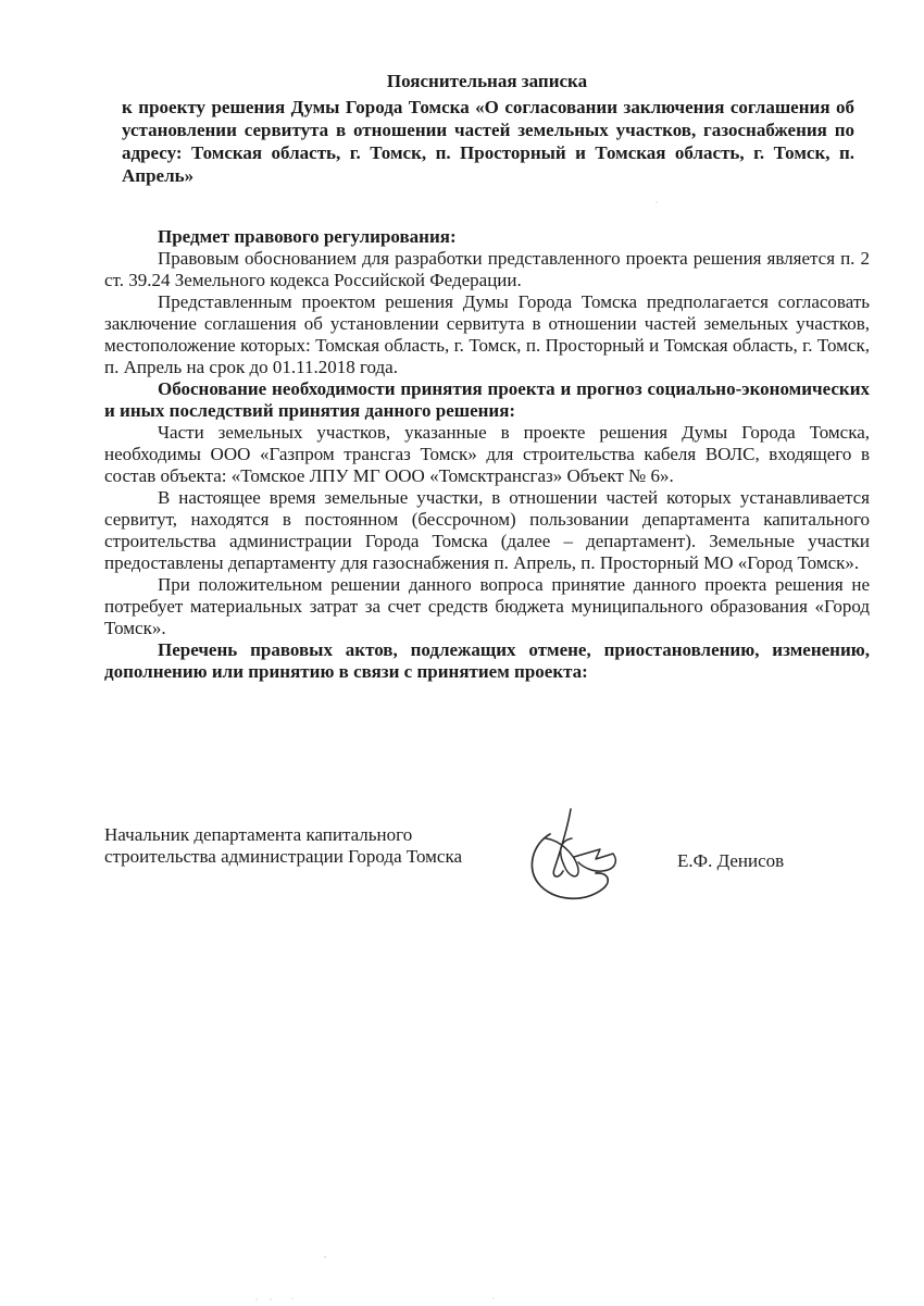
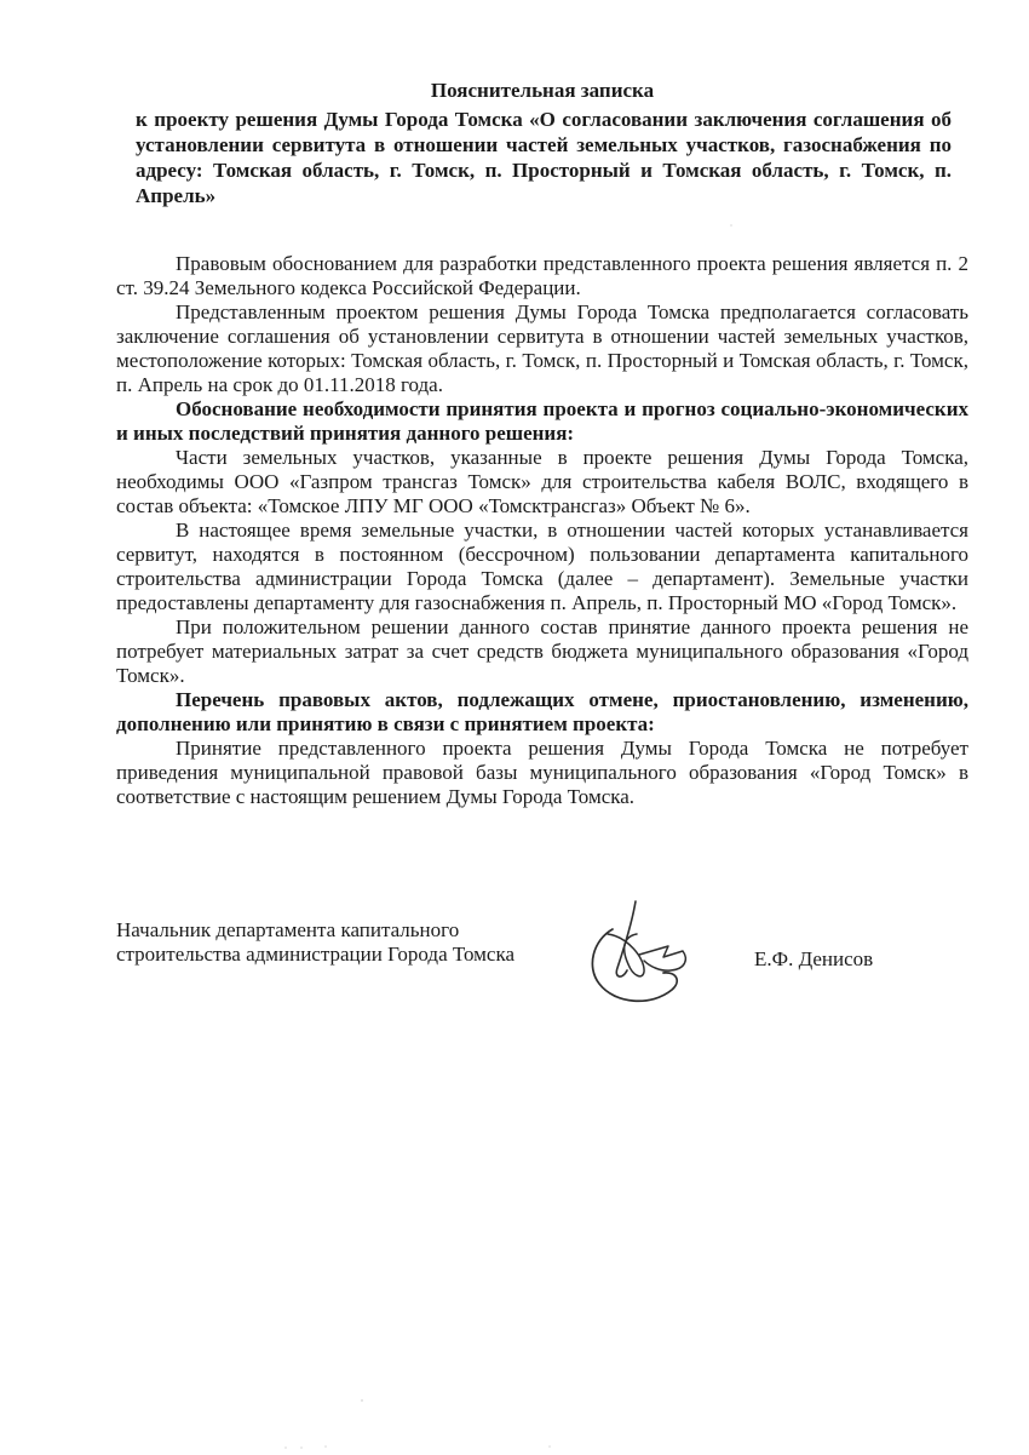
  Пояснительная записка
  к проекту решения Думы Города Томска «О согласовании заключения соглашения об установлении сервитута в отношении частей земельных участков, газоснабжения по адресу: Томская область, г. Томск, п. Просторный и Томская область, г. Томск, п. Апрель»
- Предмет правового регулирования:
  Правовым обоснованием для разработки представленного проекта решения является п. 2 ст. 39.24 Земельного кодекса Российской Федерации.
  Представленным проектом решения Думы Города Томска предполагается согласовать заключение соглашения об установлении сервитута в отношении частей земельных участков, местоположение которых: Томская область, г. Томск, п. Просторный и Томская область, г. Томск, п. Апрель на срок до 01.11.2018 года.
  Обоснование необходимости принятия проекта и прогноз социально-экономических и иных последствий принятия данного решения:
  Части земельных участков, указанные в проекте решения Думы Города Томска, необходимы ООО «Газпром трансгаз Томск» для строительства кабеля ВОЛС, входящего в состав объекта: «Томское ЛПУ МГ ООО «Томсктрансгаз» Объект № 6».
  В настоящее время земельные участки, в отношении частей которых устанавливается сервитут, находятся в постоянном (бессрочном) пользовании департамента капитального строительства администрации Города Томска (далее – департамент). Земельные участки предоставлены департаменту для газоснабжения п. Апрель, п. Просторный МО «Город Томск».
- При положительном решении данного вопроса принятие данного проекта решения не потребует материальных затрат за счет средств бюджета муниципального образования «Город Томск».
+ При положительном решении данного состав принятие данного проекта решения не потребует материальных затрат за счет средств бюджета муниципального образования «Город Томск».
  Перечень правовых актов, подлежащих отмене, приостановлению, изменению, дополнению или принятию в связи с принятием проекта:
+ Принятие представленного проекта решения Думы Города Томска не потребует приведения муниципальной правовой базы муниципального образования «Город Томск» в соответствие с настоящим решением Думы Города Томска.
  Начальник департамента капитального
  строительства администрации Города Томска
  Е.Ф. Денисов
